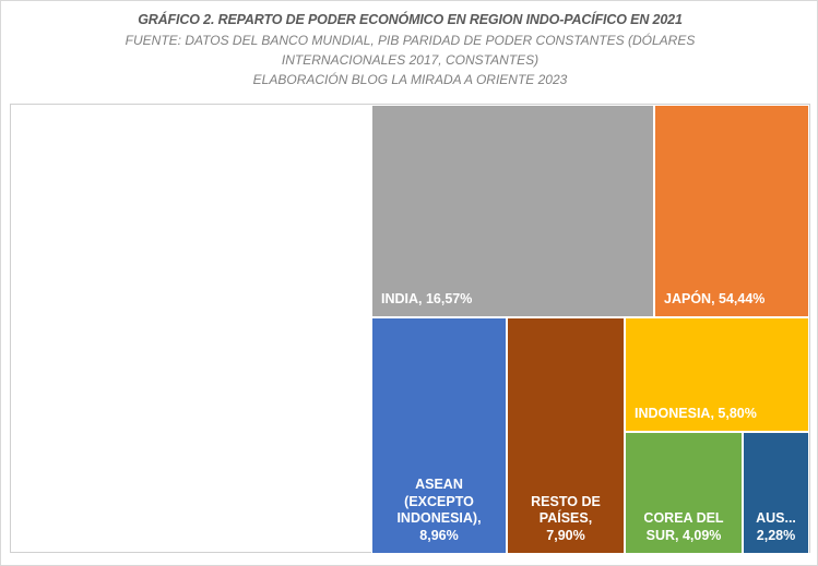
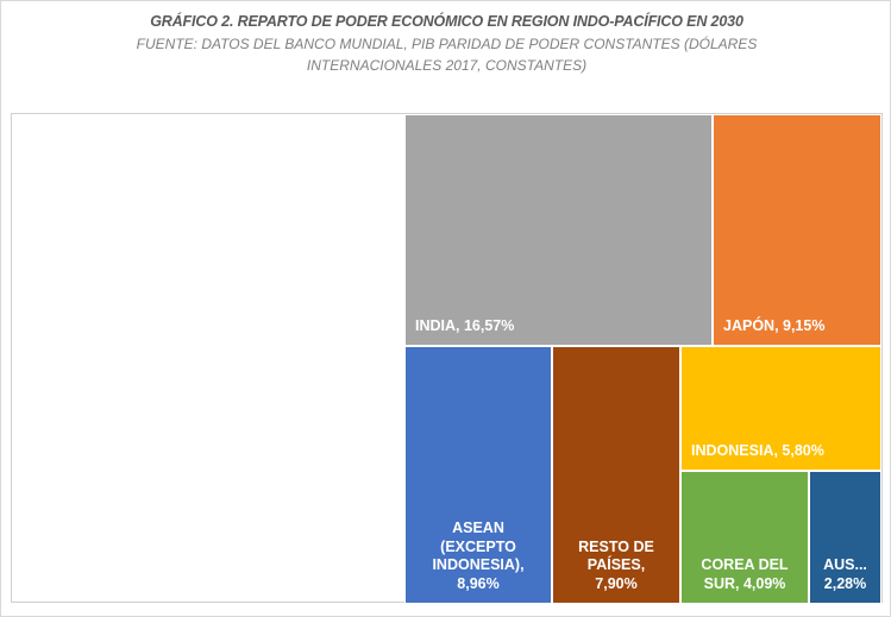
- GRÁFICO 2. REPARTO DE PODER ECONÓMICO EN REGION INDO-PACÍFICO EN 2021
+ GRÁFICO 2. REPARTO DE PODER ECONÓMICO EN REGION INDO-PACÍFICO EN 2030
  FUENTE: DATOS DEL BANCO MUNDIAL, PIB PARIDAD DE PODER CONSTANTES (DÓLARES
  INTERNACIONALES 2017, CONSTANTES)
- ELABORACIÓN BLOG LA MIRADA A ORIENTE 2023
  INDIA, 16,57%
- JAPÓN, 54,44%
+ JAPÓN, 9,15%
  ASEAN
  (EXCEPTO
  INDONESIA),
  8,96%
  RESTO DE
  PAÍSES,
  7,90%
  INDONESIA, 5,80%
  COREA DEL
  SUR, 4,09%
  AUS...
  2,28%
